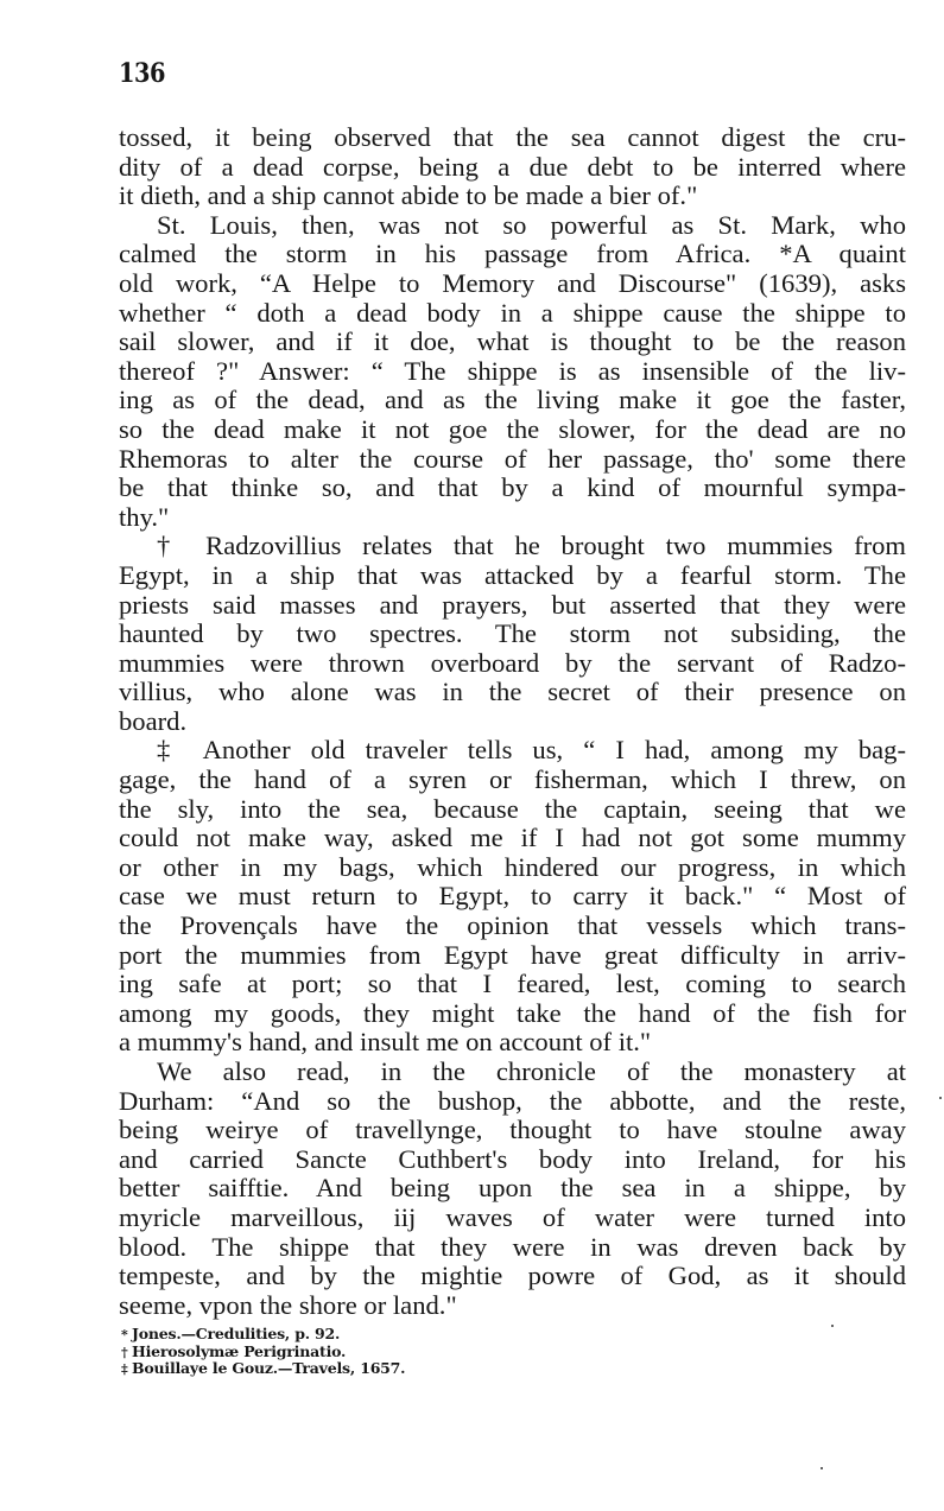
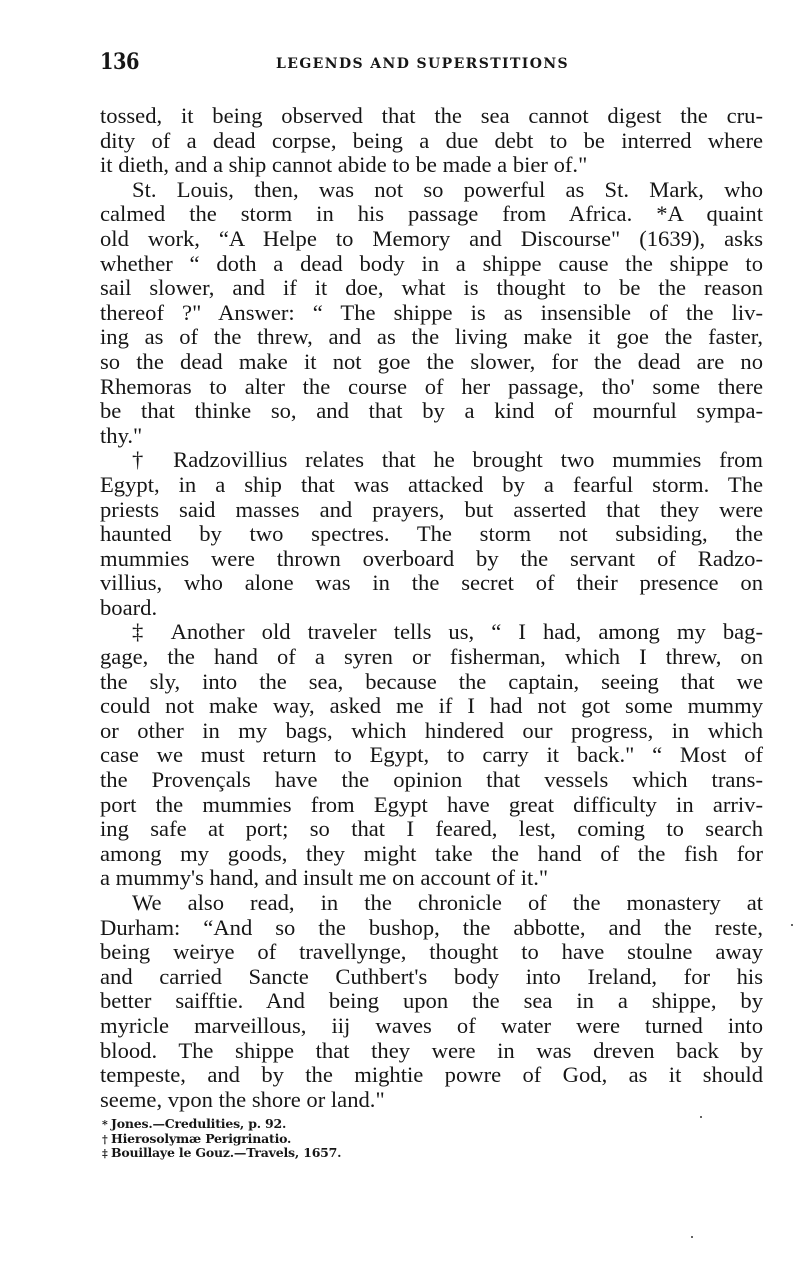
  136
+ LEGENDS AND SUPERSTITIONS
  tossed, it being observed that the sea cannot digest the cru-
  dity of a dead corpse, being a due debt to be interred where
  it dieth, and a ship cannot abide to be made a bier of."
  St. Louis, then, was not so powerful as St. Mark, who
  calmed the storm in his passage from Africa. *A quaint
  old work, “A Helpe to Memory and Discourse" (1639), asks
  whether “ doth a dead body in a shippe cause the shippe to
  sail slower, and if it doe, what is thought to be the reason
  thereof ?" Answer: “ The shippe is as insensible of the liv-
- ing as of the dead, and as the living make it goe the faster,
+ ing as of the threw, and as the living make it goe the faster,
  so the dead make it not goe the slower, for the dead are no
  Rhemoras to alter the course of her passage, tho' some there
  be that thinke so, and that by a kind of mournful sympa-
  thy."
  † Radzovillius relates that he brought two mummies from
  Egypt, in a ship that was attacked by a fearful storm. The
  priests said masses and prayers, but asserted that they were
  haunted by two spectres. The storm not subsiding, the
  mummies were thrown overboard by the servant of Radzo-
  villius, who alone was in the secret of their presence on
  board.
  ‡ Another old traveler tells us, “ I had, among my bag-
  gage, the hand of a syren or fisherman, which I threw, on
  the sly, into the sea, because the captain, seeing that we
  could not make way, asked me if I had not got some mummy
  or other in my bags, which hindered our progress, in which
  case we must return to Egypt, to carry it back." “ Most of
  the Provençals have the opinion that vessels which trans-
  port the mummies from Egypt have great difficulty in arriv-
  ing safe at port; so that I feared, lest, coming to search
  among my goods, they might take the hand of the fish for
  a mummy's hand, and insult me on account of it."
  We also read, in the chronicle of the monastery at
  Durham: “And so the bushop, the abbotte, and the reste,
  being weirye of travellynge, thought to have stoulne away
  and carried Sancte Cuthbert's body into Ireland, for his
  better saifftie. And being upon the sea in a shippe, by
  myricle marveillous, iij waves of water were turned into
  blood. The shippe that they were in was dreven back by
  tempeste, and by the mightie powre of God, as it should
  seeme, vpon the shore or land."
  * Jones.—Credulities, p. 92.
  † Hierosolymæ Perigrinatio.
  ‡ Bouillaye le Gouz.—Travels, 1657.
